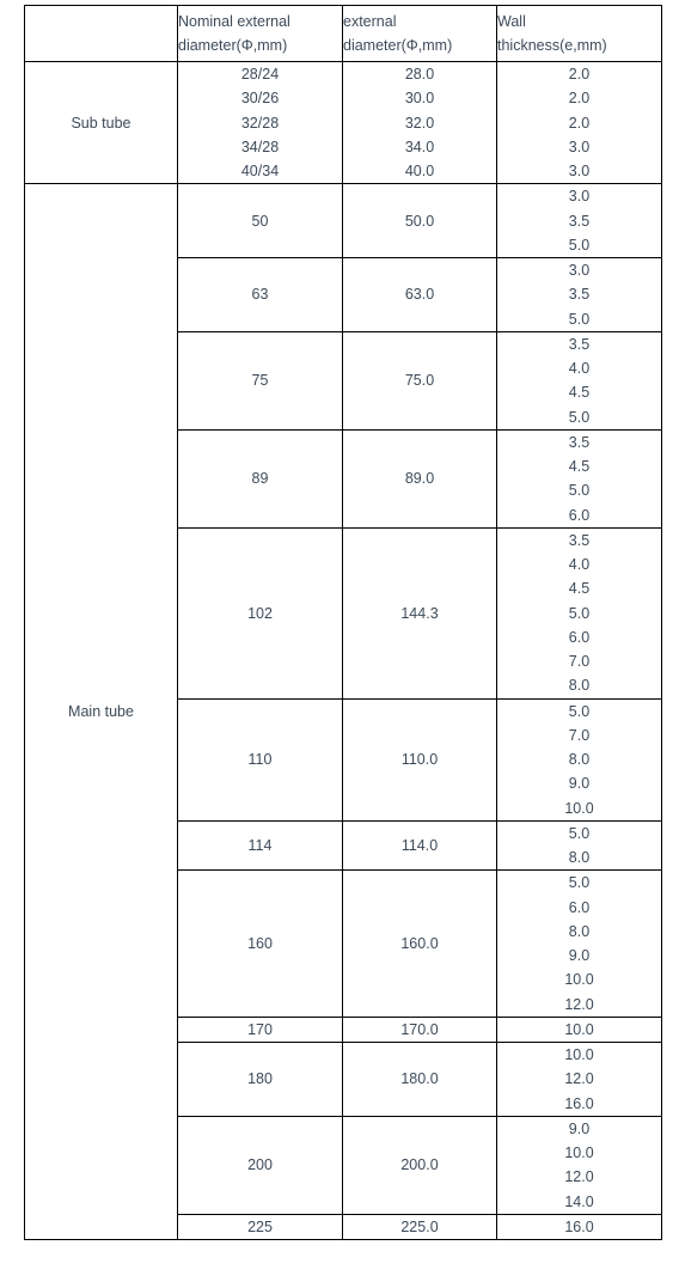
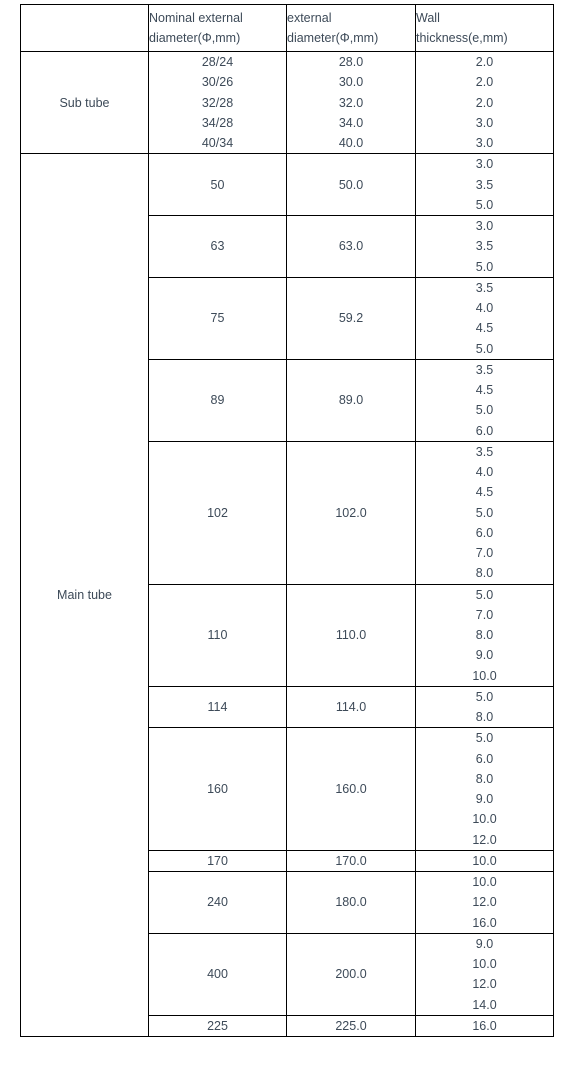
  	Nominal external diameter(Φ,mm)	external diameter(Φ,mm)	Wall thickness(e,mm)
  Sub tube	28/2430/2632/2834/2840/34	28.030.032.034.040.0	2.02.02.03.03.0
  Main tube	50	50.0	3.03.55.0
  63	63.0	3.03.55.0
- 75	75.0	3.54.04.55.0
+ 75	59.2	3.54.04.55.0
  89	89.0	3.54.55.06.0
- 102	144.3	3.54.04.55.06.07.08.0
+ 102	102.0	3.54.04.55.06.07.08.0
  110	110.0	5.07.08.09.010.0
  114	114.0	5.08.0
  160	160.0	5.06.08.09.010.012.0
  170	170.0	10.0
- 180	180.0	10.012.016.0
+ 240	180.0	10.012.016.0
- 200	200.0	9.010.012.014.0
+ 400	200.0	9.010.012.014.0
  225	225.0	16.0
